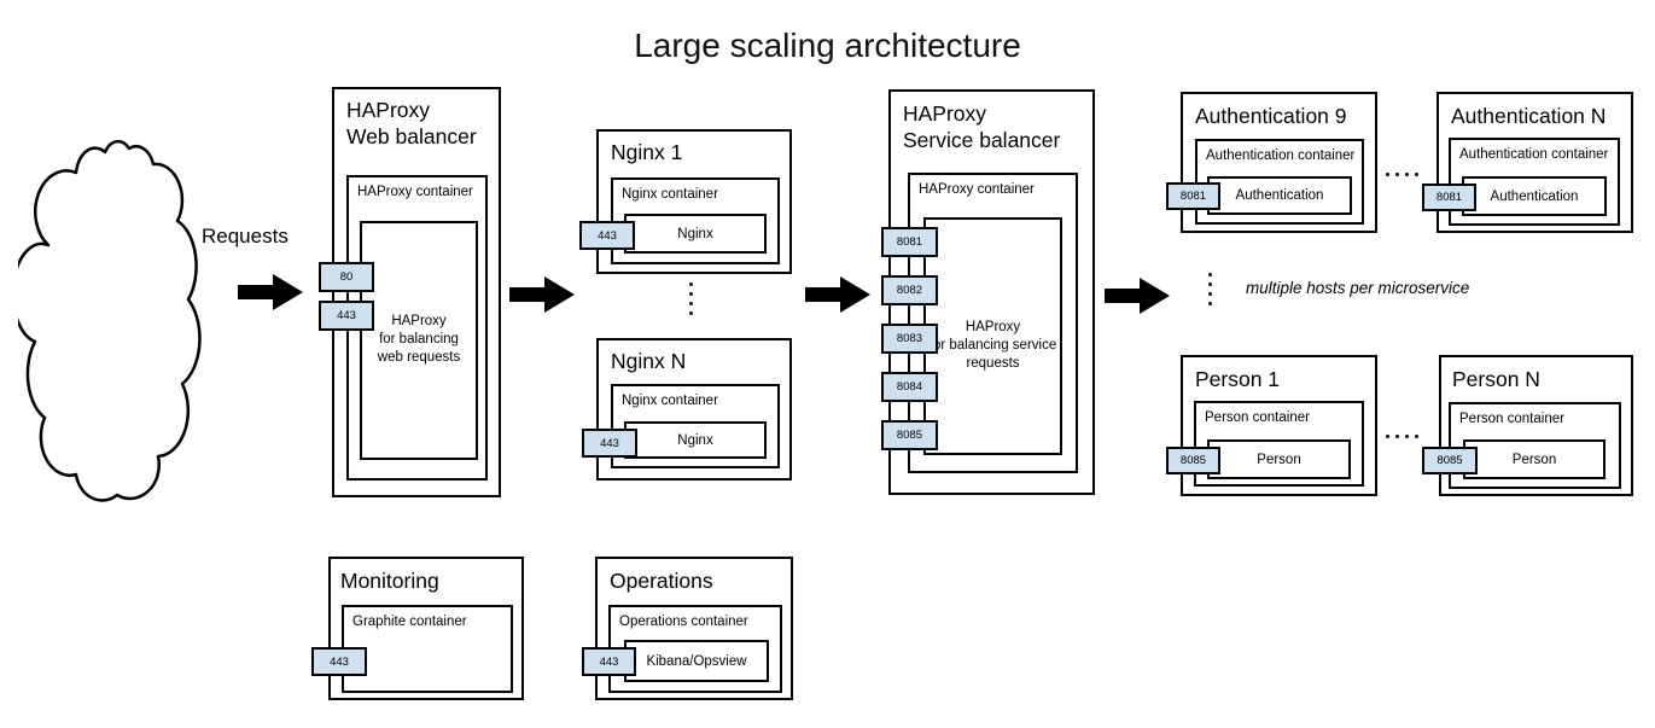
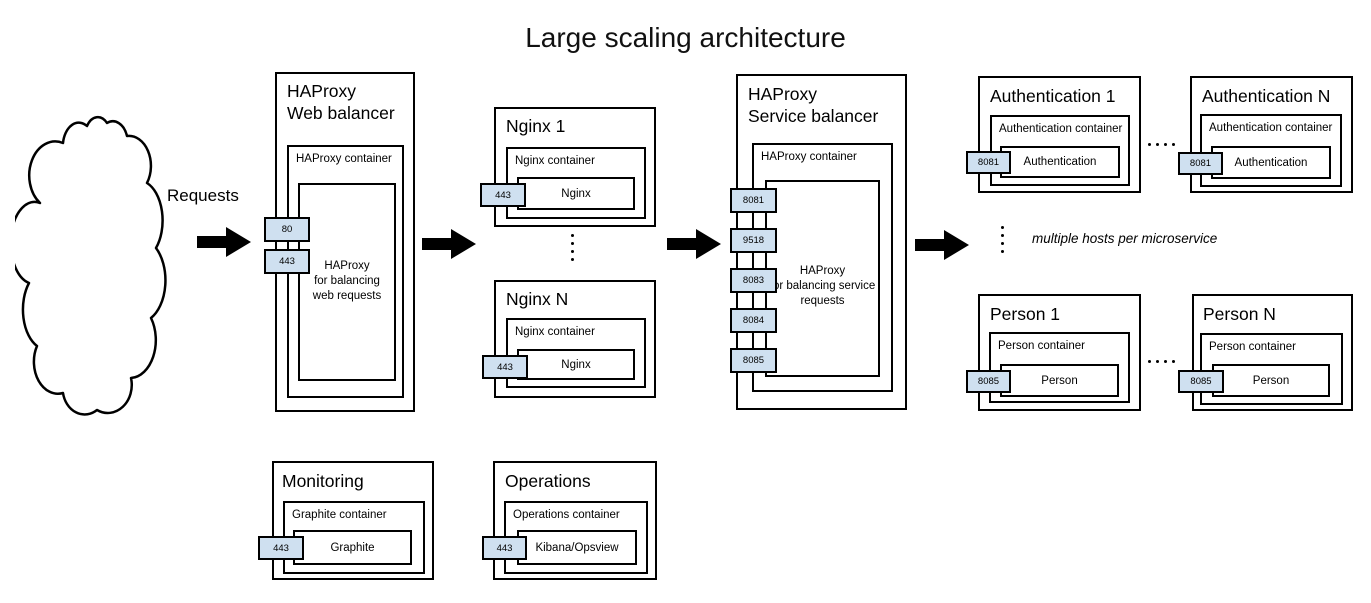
  Large scaling architecture
  Requests
  HAProxy
  Web balancer
  HAProxy container
  HAProxy
  for balancing
  web requests
  80
  443
  Nginx 1
  Nginx container
  Nginx
  443
  Nginx N
  Nginx container
  Nginx
  443
  HAProxy
  Service balancer
  HAProxy container
  HAProxy
  r balancing service
  requests
  8081
- 8082
+ 9518
  8083
  8084
  8085
  multiple hosts per microservice
- Authentication 9
+ Authentication 1
  Authentication container
  Authentication
  8081
  Authentication N
  Authentication container
  Authentication
  8081
  Person 1
  Person container
  Person
  8085
  Person N
  Person container
  Person
  8085
  Monitoring
  Graphite container
+ Graphite
  443
  Operations
  Operations container
  Kibana/Opsview
  443
